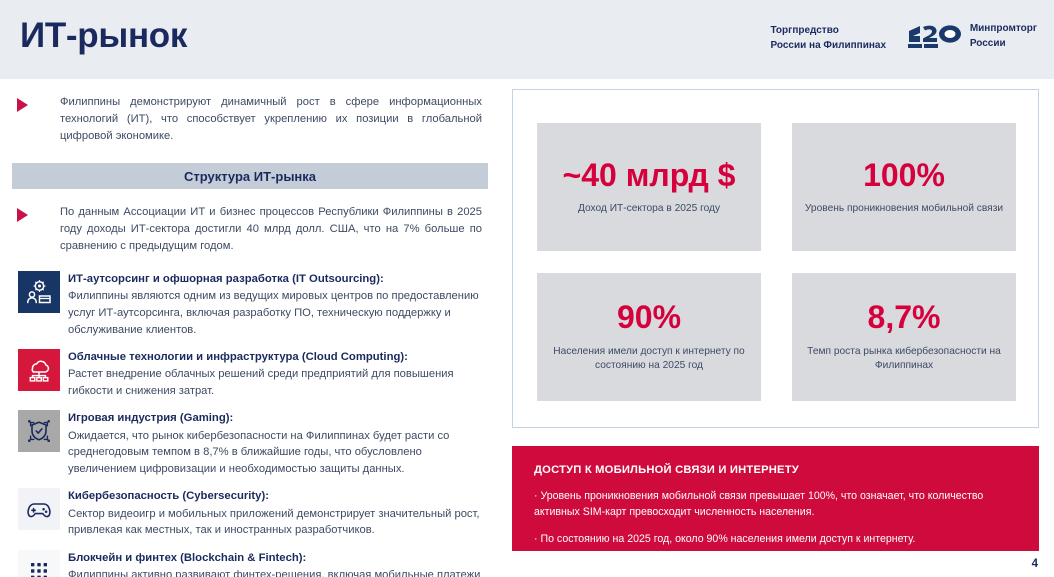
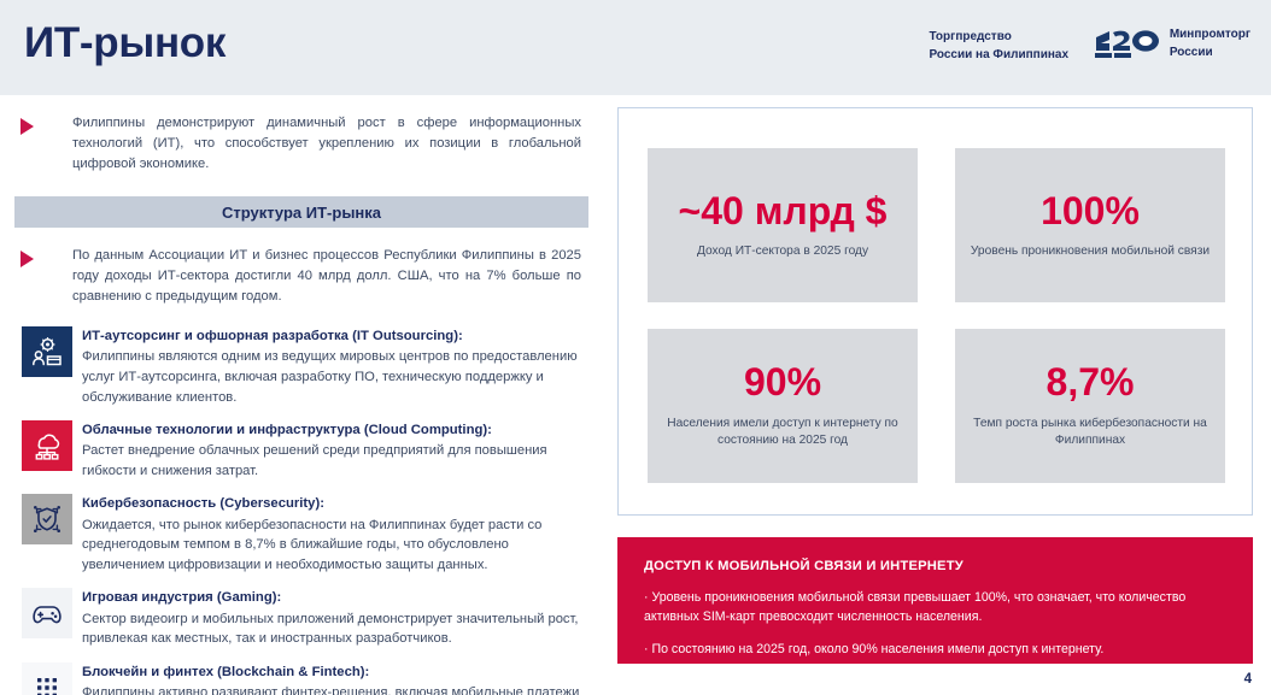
  ИТ-рынок
  Торгпредство
  России на Филиппинах
  Минпромторг
  России
  Филиппины демонстрируют динамичный рост в сфере информационных технологий (ИТ), что способствует укреплению их позиции в глобальной цифровой экономике.
  Структура ИТ-рынка
  По данным Ассоциации ИТ и бизнес процессов Республики Филиппины в 2025 году доходы ИТ-сектора достигли 40 млрд долл. США, что на 7% больше по сравнению с предыдущим годом.
  ИТ-аутсорсинг и офшорная разработка (IT Outsourcing):
  Филиппины являются одним из ведущих мировых центров по предоставлению услуг ИТ-аутсорсинга, включая разработку ПО, техническую поддержку и обслуживание клиентов.
  Облачные технологии и инфраструктура (Cloud Computing):
  Растет внедрение облачных решений среди предприятий для повышения гибкости и снижения затрат.
- Игровая индустрия (Gaming):
+ Кибербезопасность (Cybersecurity):
  Ожидается, что рынок кибербезопасности на Филиппинах будет расти со среднегодовым темпом в 8,7% в ближайшие годы, что обусловлено увеличением цифровизации и необходимостью защиты данных.
- Кибербезопасность (Cybersecurity):
+ Игровая индустрия (Gaming):
  Сектор видеоигр и мобильных приложений демонстрирует значительный рост, привлекая как местных, так и иностранных разработчиков.
  Блокчейн и финтех (Blockchain & Fintech):
  ~40 млрд $
  Доход ИТ-сектора в 2025 году
  100%
  Уровень проникновения мобильной связи
  90%
  Населения имели доступ к интернету по состоянию на 2025 год
  8,7%
  Темп роста рынка кибербезопасности на Филиппинах
  ДОСТУП К МОБИЛЬНОЙ СВЯЗИ И ИНТЕРНЕТУ
  · Уровень проникновения мобильной связи превышает 100%, что означает, что количество активных SIM-карт превосходит численность населения.
  · По состоянию на 2025 год, около 90% населения имели доступ к интернету.
  4
